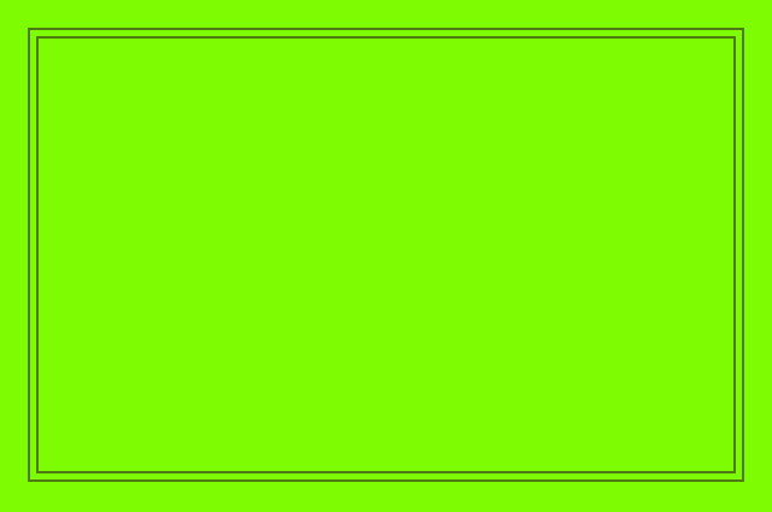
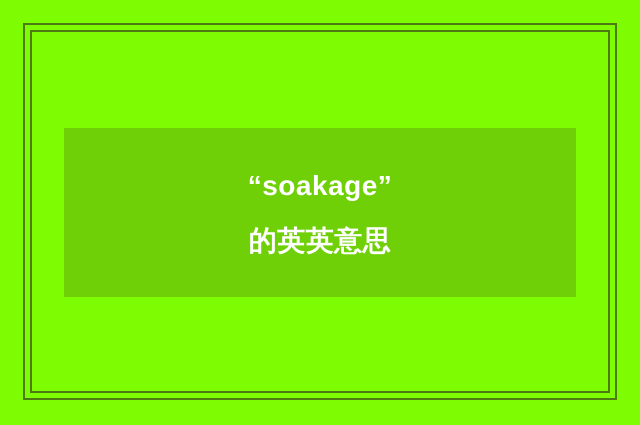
+ “soakage” 的英英意思
